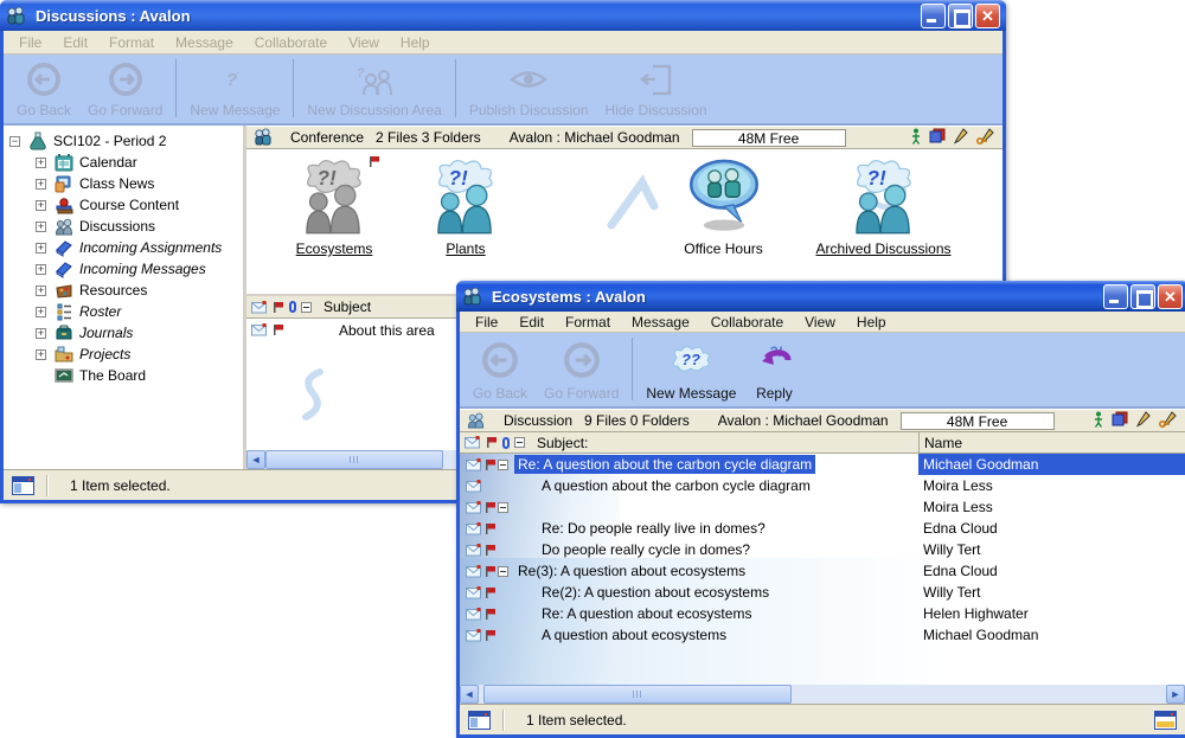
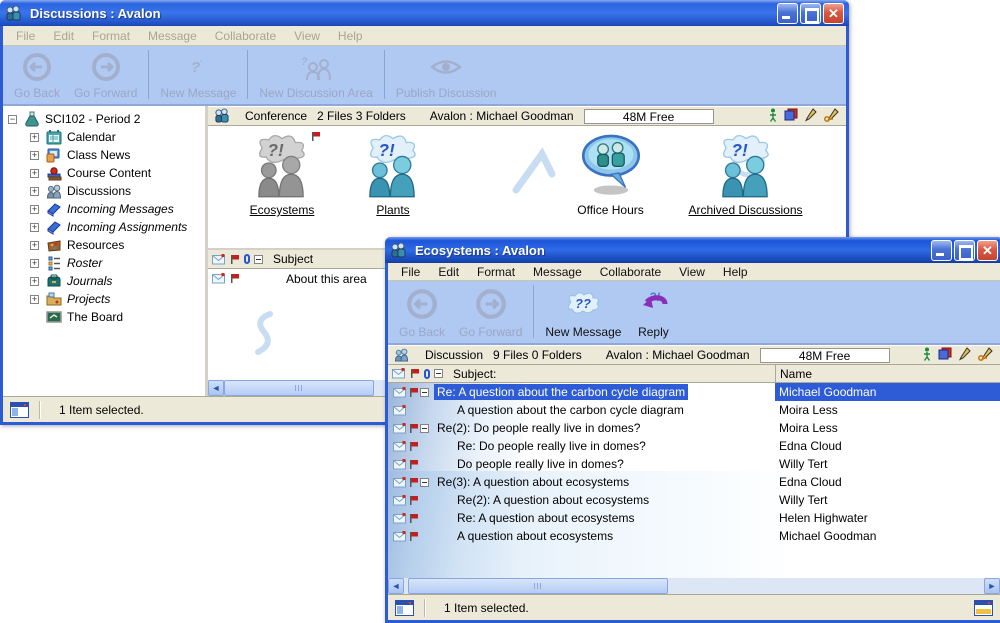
  Discussions : Avalon
  File
  Edit
  Format
  Message
  Collaborate
  View
  Help
  Go Back
  Go Forward
  ?
  `
  New Message
  ?
  New Discussion Area
  Publish Discussion
- Hide Discussion
  −
  SCI102 - Period 2
  +
  Calendar
  +
  Class News
  +
  Course Content
  +
  Discussions
  +
- Incoming Assignments
+ Incoming Messages
  +
- Incoming Messages
+ Incoming Assignments
  +
  Resources
  +
  Roster
  +
  Journals
  +
  Projects
  The Board
  Conference
  2 Files 3 Folders
  Avalon : Michael Goodman
  48M Free
  ?!
  Ecosystems
  ?!
  Plants
  Office Hours
  ?!
  Archived Discussions
  Subject
  About this area
  ◄
  1 Item selected.
  Ecosystems : Avalon
  File
  Edit
  Format
  Message
  Collaborate
  View
  Help
  Go Back
  Go Forward
  ??
  New Message
  Reply
  Discussion
  9 Files 0 Folders
  Avalon : Michael Goodman
  48M Free
  Subject:
  Name
  Re: A question about the carbon cycle diagram
  Michael Goodman
  A question about the carbon cycle diagram
  Moira Less
+ Re(2): Do people really live in domes?
  Moira Less
  Re: Do people really live in domes?
  Edna Cloud
- Do people really cycle in domes?
+ Do people really live in domes?
  Willy Tert
  Re(3): A question about ecosystems
  Edna Cloud
  Re(2): A question about ecosystems
  Willy Tert
  Re: A question about ecosystems
  Helen Highwater
  A question about ecosystems
  Michael Goodman
  ◄
  ►
  1 Item selected.
